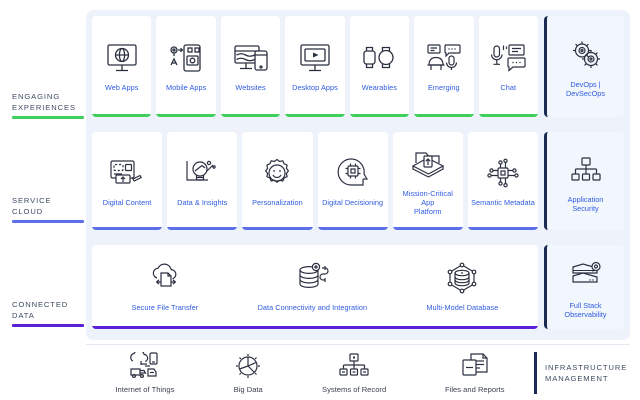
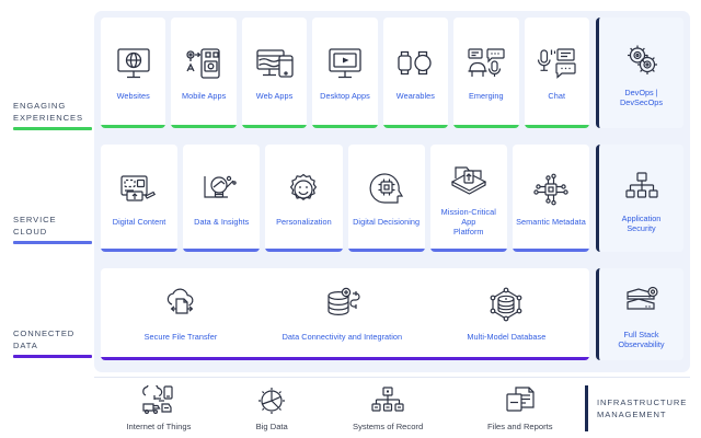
  ENGAGING
  EXPERIENCES
  SERVICE
  CLOUD
  CONNECTED
  DATA
- Web Apps
+ Websites
  Mobile Apps
- Websites
+ Web Apps
  Desktop Apps
  Wearables
  Emerging
  Chat
  DevOps |
  DevSecOps
  Digital Content
  Data & Insights
  Personalization
  Digital Decisioning
  Mission-Critical App
  Platform
  Semantic Metadata
  Application
  Security
  Secure File Transfer
  Data Connectivity and Integration
  Multi-Model Database
  Full Stack
  Observability
  Internet of Things
  Big Data
  Systems of Record
  Files and Reports
  INFRASTRUCTURE
  MANAGEMENT
